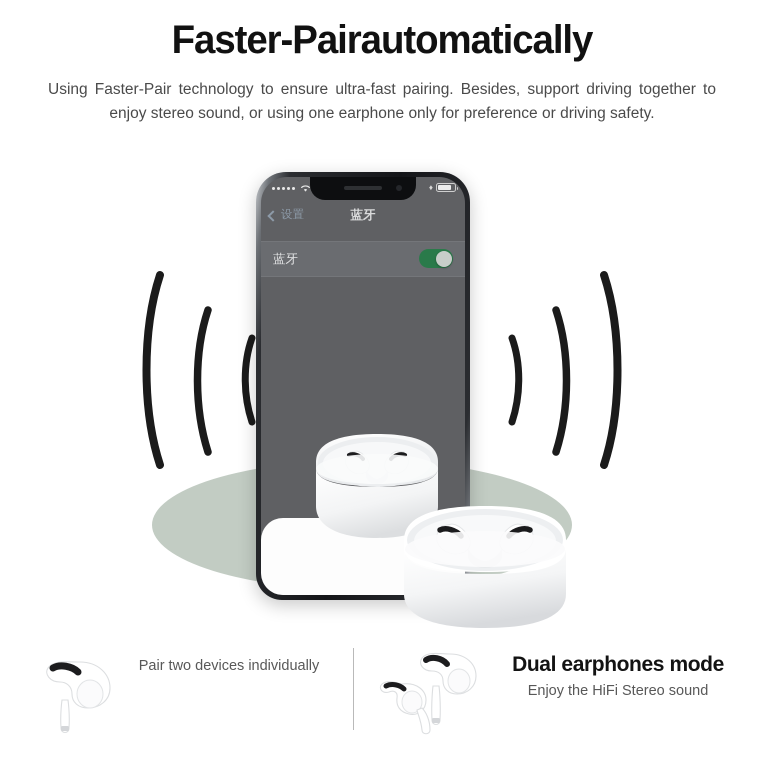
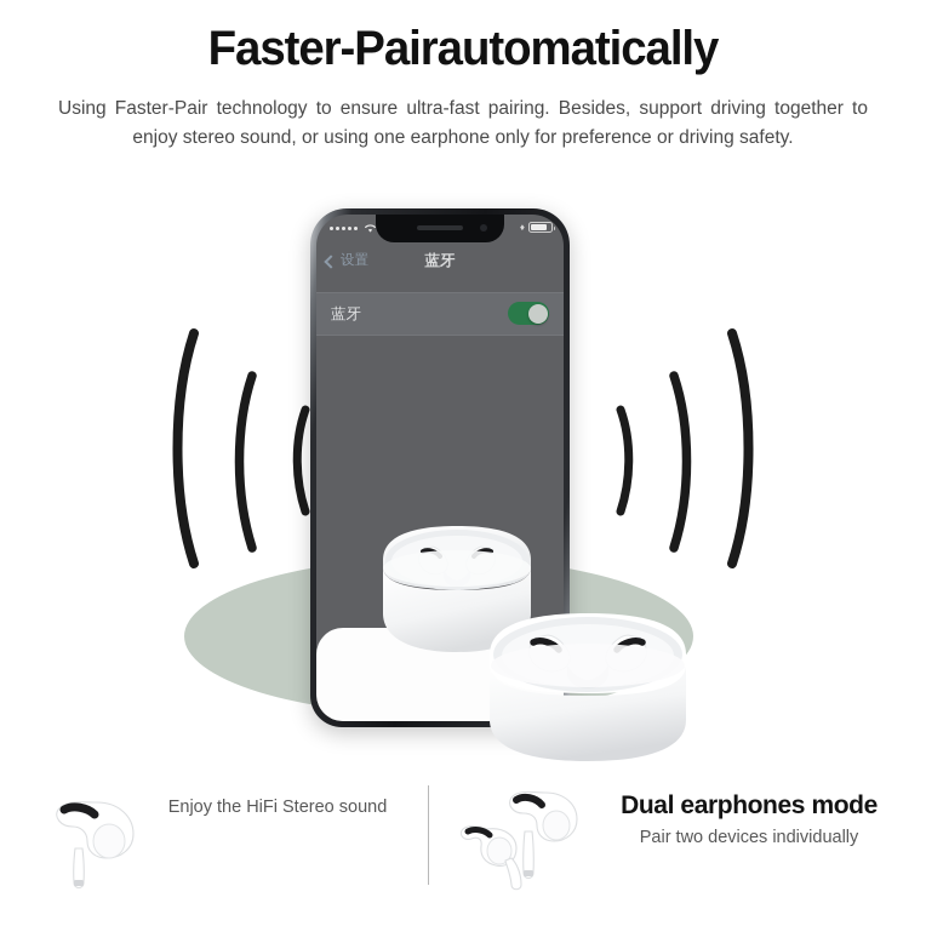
  Faster-Pairautomatically
  Using Faster-Pair technology to ensure ultra-fast pairing. Besides, support driving together to enjoy stereo sound, or using one earphone only for preference or driving safety.
  ♦
  设置
  蓝牙
  蓝牙
- Pair two devices individually
+ Enjoy the HiFi Stereo sound
  Dual earphones mode
- Enjoy the HiFi Stereo sound
+ Pair two devices individually
